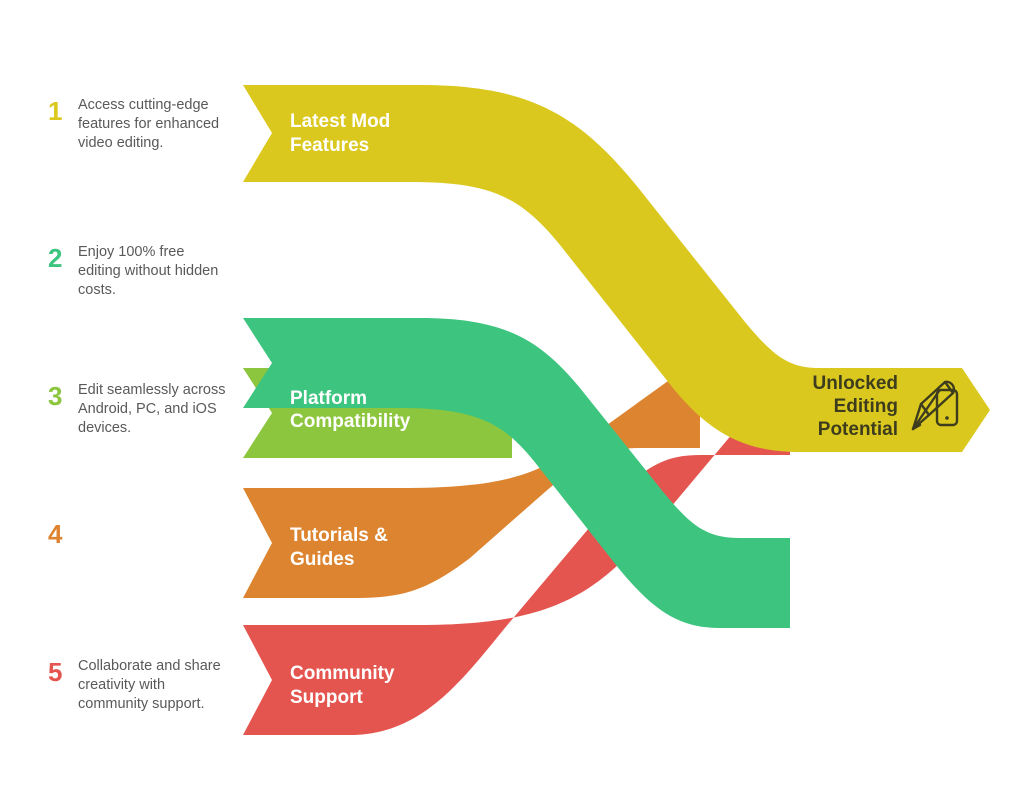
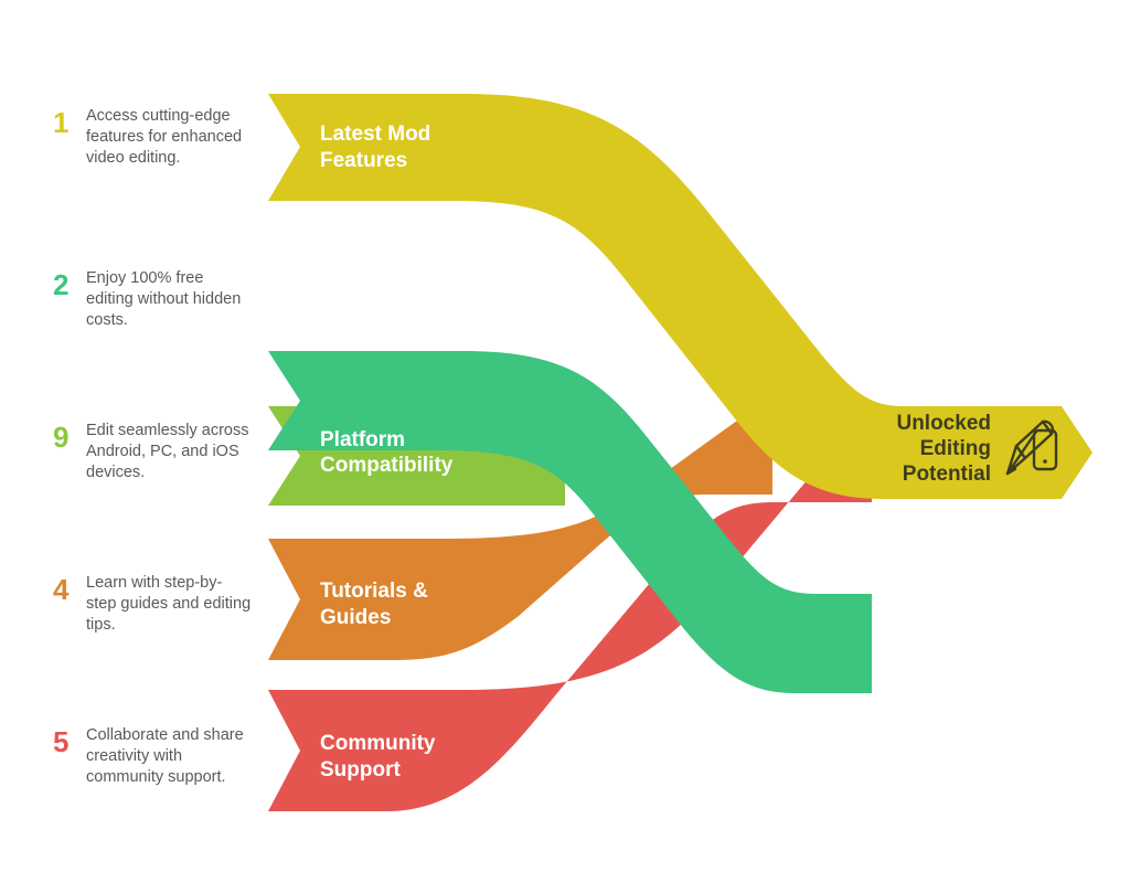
  1
  Access cutting-edge features for enhanced video editing.
  2
  Enjoy 100% free editing without hidden costs.
- 3
+ 9
  Edit seamlessly across Android, PC, and iOS devices.
  4
+ Learn with step-by-step guides and editing tips.
  5
  Collaborate and share creativity with community support.
  Unlocked
  Editing
  Potential
  Latest Mod
  Features
  Platform
  Compatibility
  Tutorials &
  Guides
  Community
  Support
